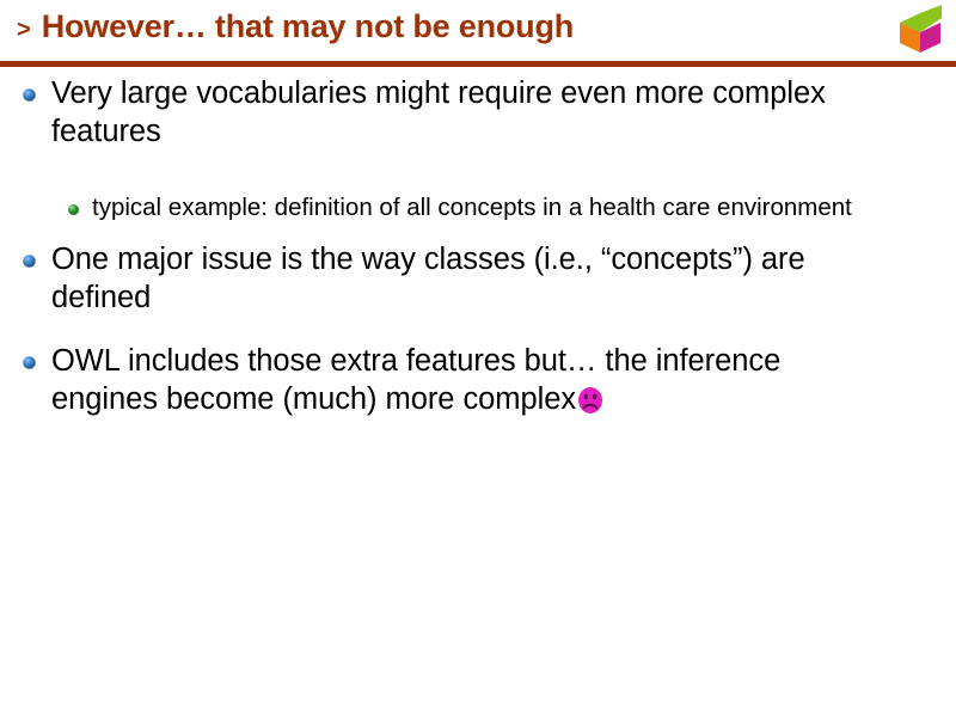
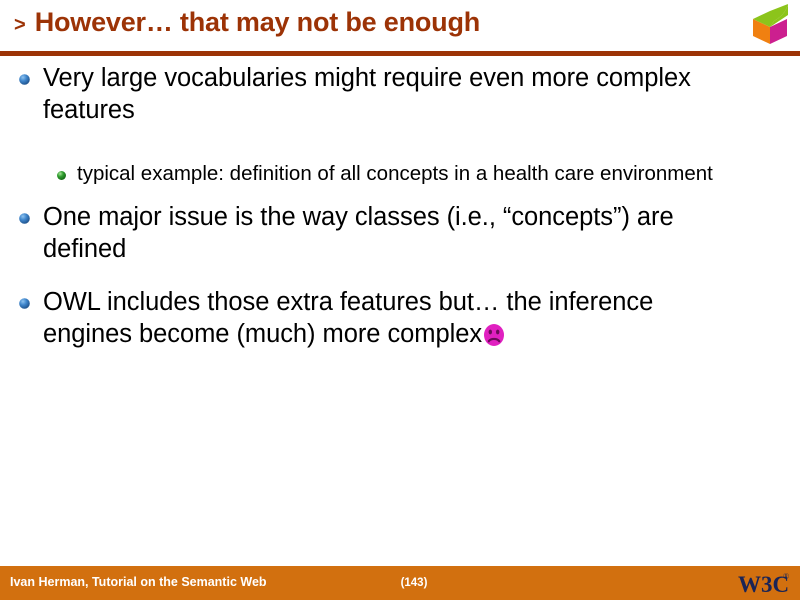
  >
  However… that may not be enough
  Very large vocabularies might require even more complex features
  typical example: definition of all concepts in a health care environment
  One major issue is the way classes (i.e., “concepts”) are defined
  OWL includes those extra features but… the inference engines become (much) more complex
+ Ivan Herman, Tutorial on the Semantic Web
+ (143)
+ W3C
+ ®
